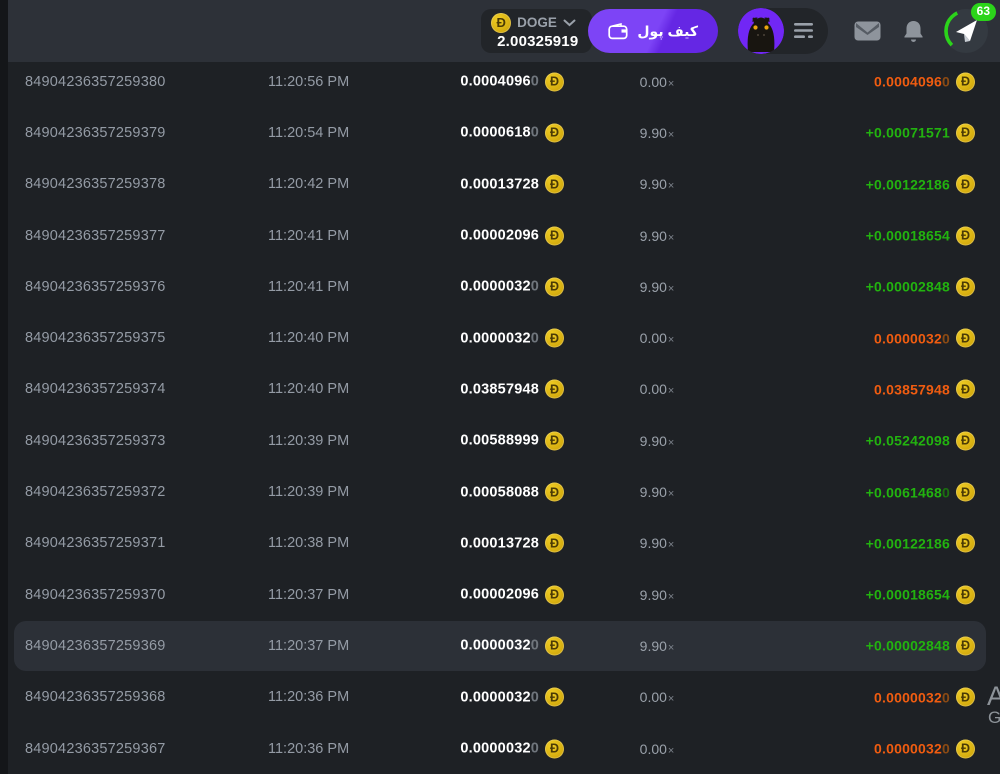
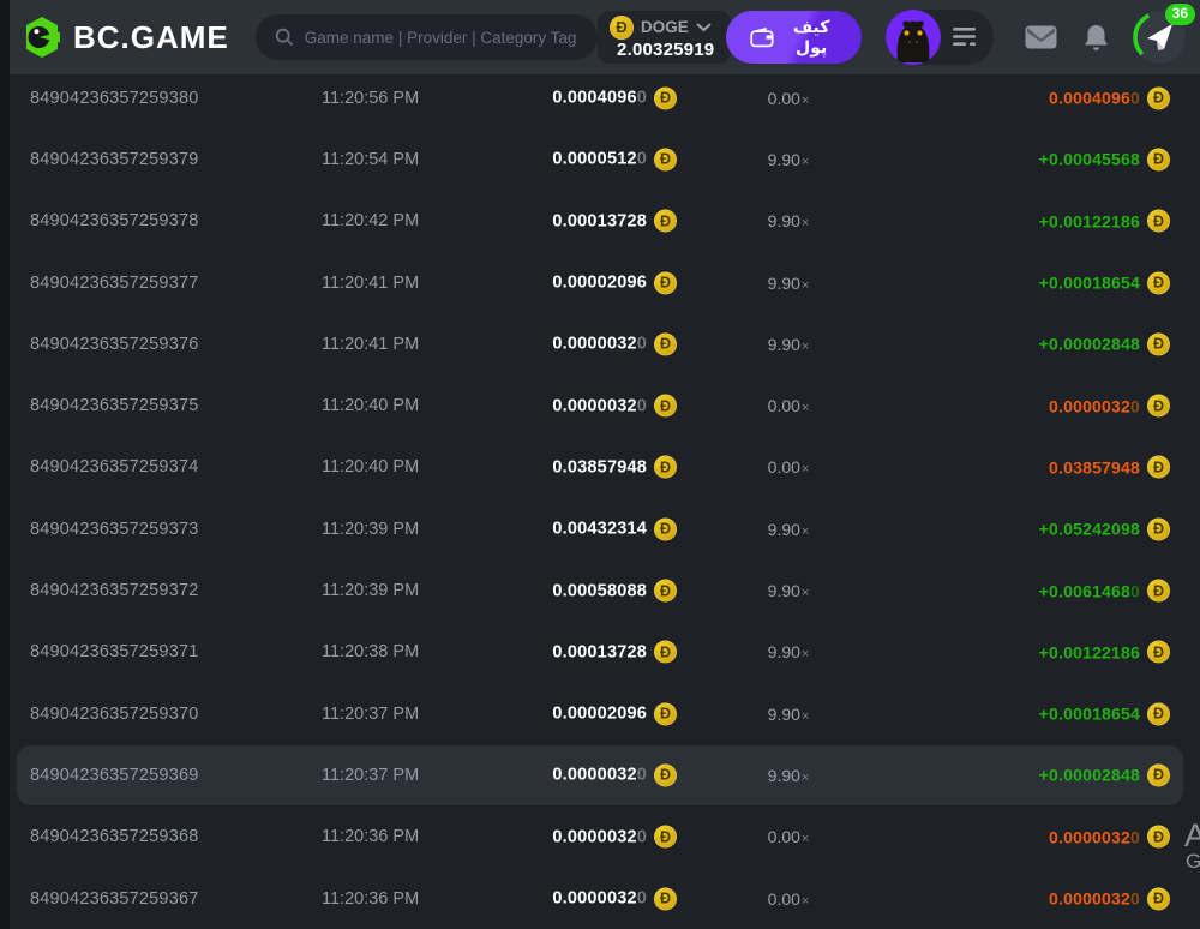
+ BC.GAME
+ Game name | Provider | Category Tag
  Ð
  DOGE
  2.00325919
  کیف پول
- 63
+ 36
  84904236357259380
  11:20:56 PM
  0.00040960
  Ð
  0.00×
  0.00040960
  Ð
  84904236357259379
  11:20:54 PM
- 0.00006180
+ 0.00005120
  Ð
  9.90×
- +0.00071571
+ +0.00045568
  Ð
  84904236357259378
  11:20:42 PM
  0.00013728
  Ð
  9.90×
  +0.00122186
  Ð
  84904236357259377
  11:20:41 PM
  0.00002096
  Ð
  9.90×
  +0.00018654
  Ð
  84904236357259376
  11:20:41 PM
  0.00000320
  Ð
  9.90×
  +0.00002848
  Ð
  84904236357259375
  11:20:40 PM
  0.00000320
  Ð
  0.00×
  0.00000320
  Ð
  84904236357259374
  11:20:40 PM
  0.03857948
  Ð
  0.00×
  0.03857948
  Ð
  84904236357259373
  11:20:39 PM
- 0.00588999
+ 0.00432314
  Ð
  9.90×
  +0.05242098
  Ð
  84904236357259372
  11:20:39 PM
  0.00058088
  Ð
  9.90×
  +0.00614680
  Ð
  84904236357259371
  11:20:38 PM
  0.00013728
  Ð
  9.90×
  +0.00122186
  Ð
  84904236357259370
  11:20:37 PM
  0.00002096
  Ð
  9.90×
  +0.00018654
  Ð
  84904236357259369
  11:20:37 PM
  0.00000320
  Ð
  9.90×
  +0.00002848
  Ð
  84904236357259368
  11:20:36 PM
  0.00000320
  Ð
  0.00×
  0.00000320
  Ð
  84904236357259367
  11:20:36 PM
  0.00000320
  Ð
  0.00×
  0.00000320
  Ð
  A
  G
